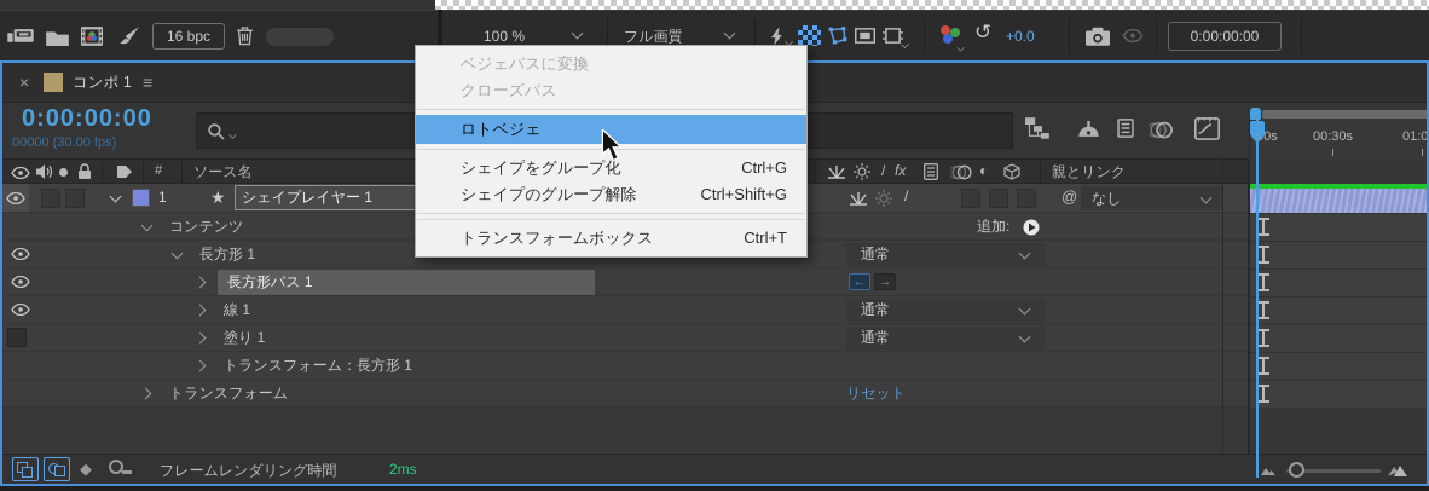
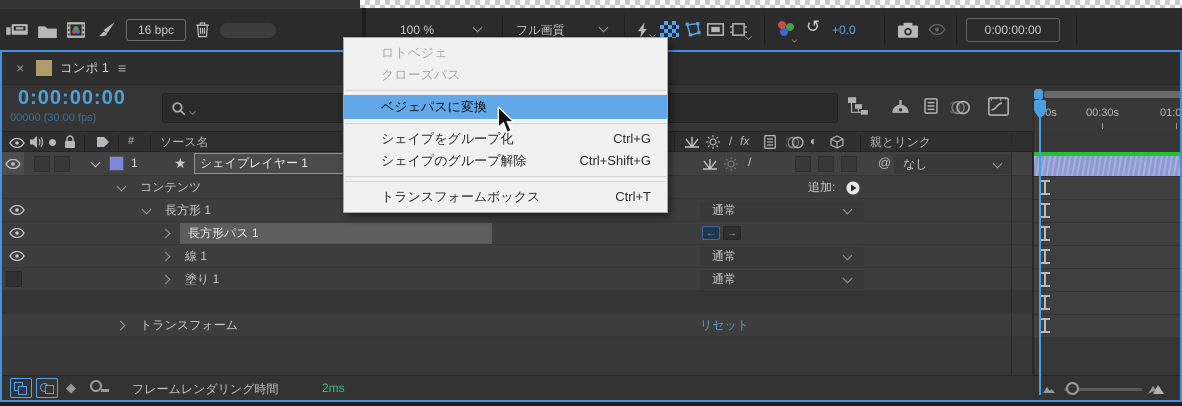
  16 bpc
  100 %
  フル画質
  ↺
  +0.0
  0:00:00:00
  ×
  コンポ 1
  ≡
  0:00:00:00
  00000 (30.00 fps)
  00:30s
  #
  ソース名
  /
  fx
  ◐
  親とリンク
  1
  ★
  シェイプレイヤー 1
  /
  @
  なし
  コンテンツ
  追加:
  長方形 1
  通常
  長方形パス 1
  ←
  →
  線 1
  通常
  塗り 1
  通常
- トランスフォーム：長方形 1
  トランスフォーム
  リセット
  ◆
  フレームレンダリング時間
  2ms
- ベジェパスに変換
+ ロトベジェ
  クローズパス
- ロトベジェ
+ ベジェパスに変換
  シェイプをグループ化
  Ctrl+G
  シェイプのグループ解除
  Ctrl+Shift+G
  トランスフォームボックス
  Ctrl+T
